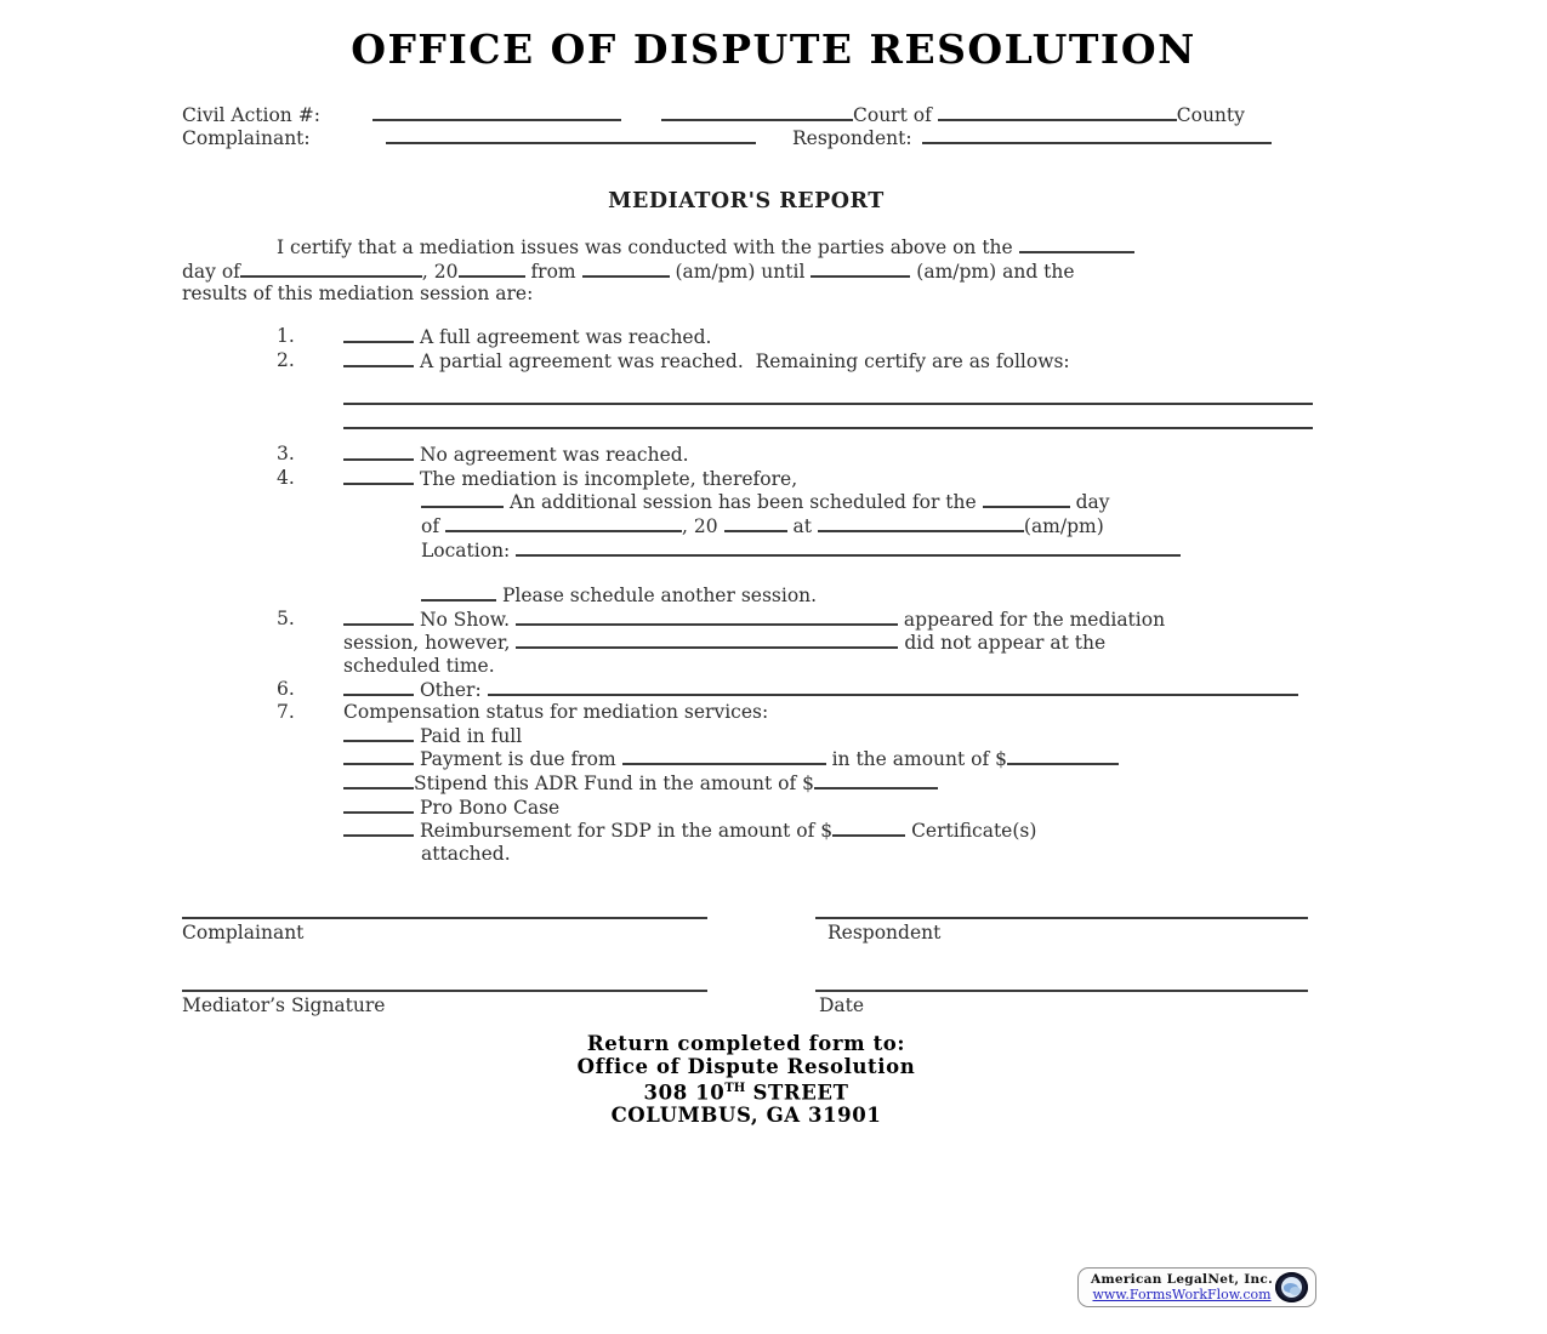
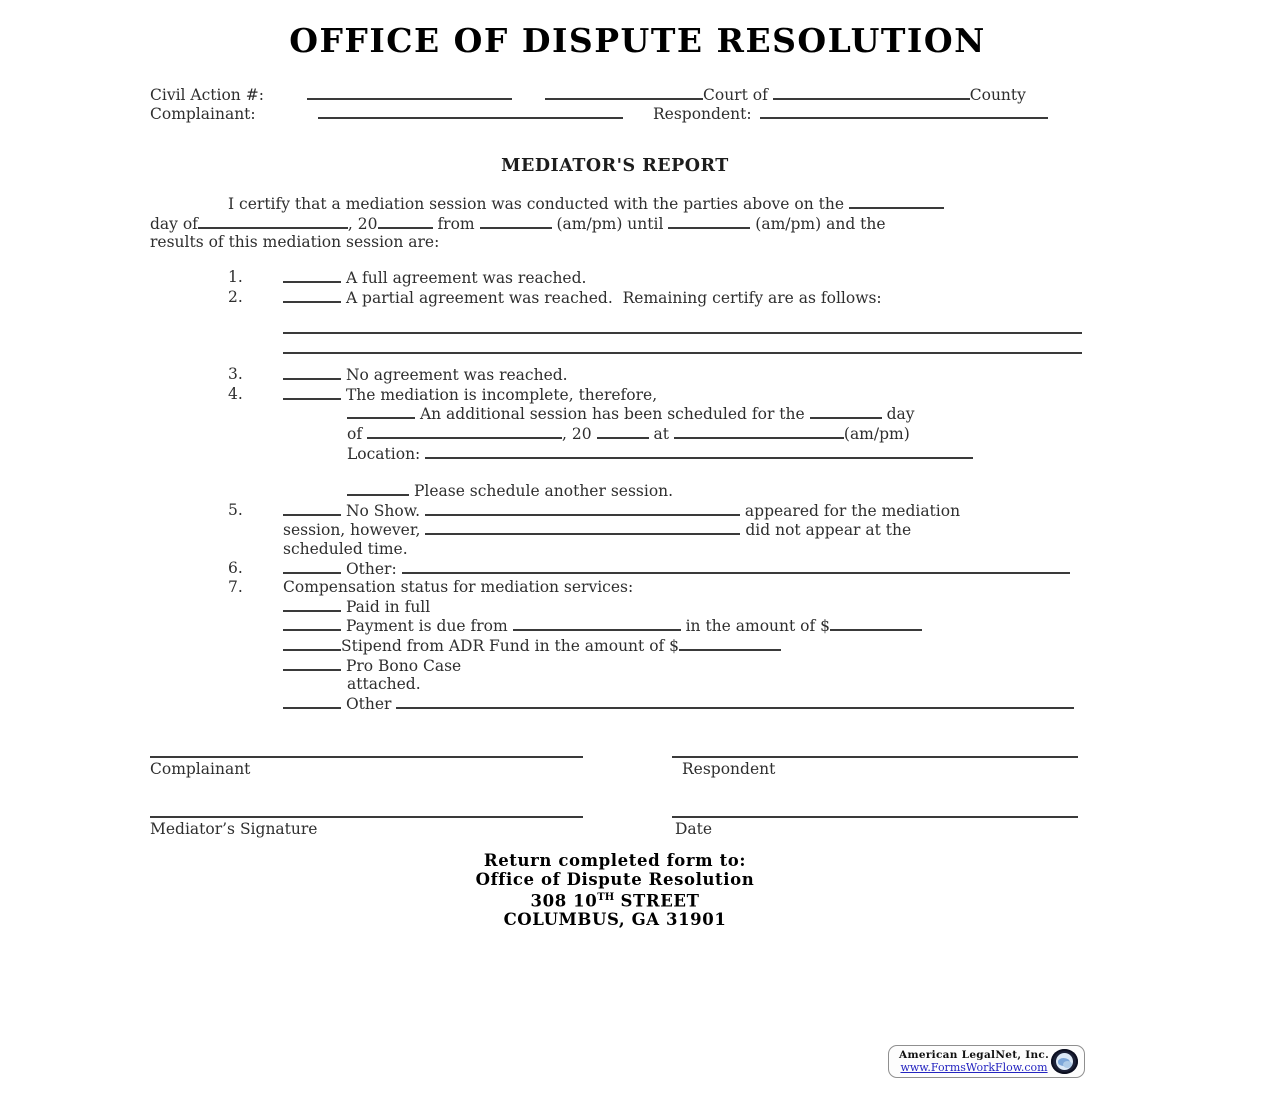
  OFFICE OF DISPUTE RESOLUTION
  Civil Action #: Court of County
  Complainant: Respondent:
  MEDIATOR'S REPORT
- I certify that a mediation issues was conducted with the parties above on the
+ I certify that a mediation session was conducted with the parties above on the
  day of , 20 from (am/pm) until (am/pm) and the
  results of this mediation session are:
  1.
  A full agreement was reached.
  2.
  A partial agreement was reached. Remaining certify are as follows:
  3.
  No agreement was reached.
  4.
  The mediation is incomplete, therefore,
  An additional session has been scheduled for the day
  of , 20 at (am/pm)
  Location:
  Please schedule another session.
  5.
  No Show. appeared for the mediation
  session, however, did not appear at the
  scheduled time.
  6.
  Other:
  7.
  Compensation status for mediation services:
  Paid in full
  Payment is due from in the amount of $
- Stipend this ADR Fund in the amount of $
+ Stipend from ADR Fund in the amount of $
  Pro Bono Case
- Reimbursement for SDP in the amount of $ Certificate(s)
  attached.
+ Other
  Complainant
  Respondent
  Mediator’s Signature
  Date
  Return completed form to:
  Office of Dispute Resolution
  308 10TH STREET
  COLUMBUS, GA 31901
  American LegalNet, Inc.
  www.FormsWorkFlow.com
